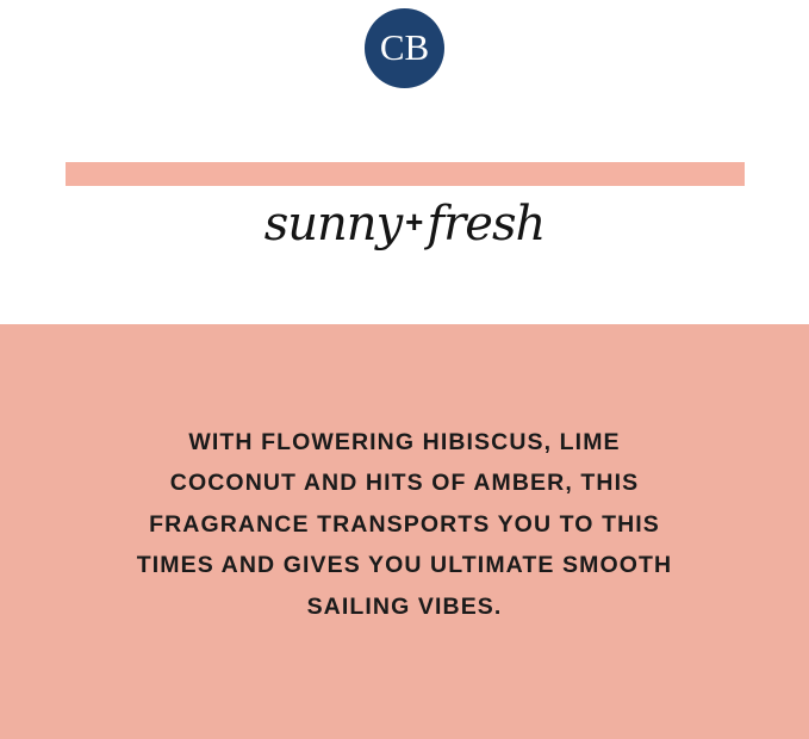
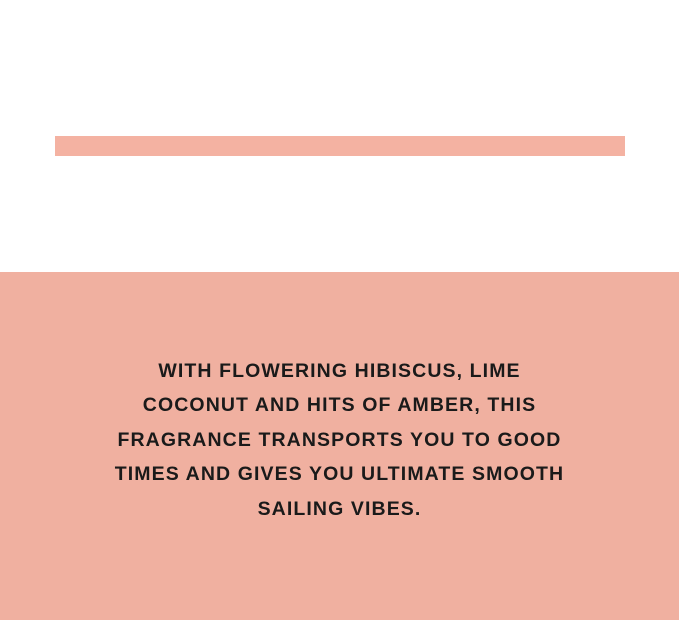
- CB
- sunny+fresh
- WITH FLOWERING HIBISCUS, LIME COCONUT AND HITS OF AMBER, THIS FRAGRANCE TRANSPORTS YOU TO THIS TIMES AND GIVES YOU ULTIMATE SMOOTH SAILING VIBES.
+ WITH FLOWERING HIBISCUS, LIME COCONUT AND HITS OF AMBER, THIS FRAGRANCE TRANSPORTS YOU TO GOOD TIMES AND GIVES YOU ULTIMATE SMOOTH SAILING VIBES.
